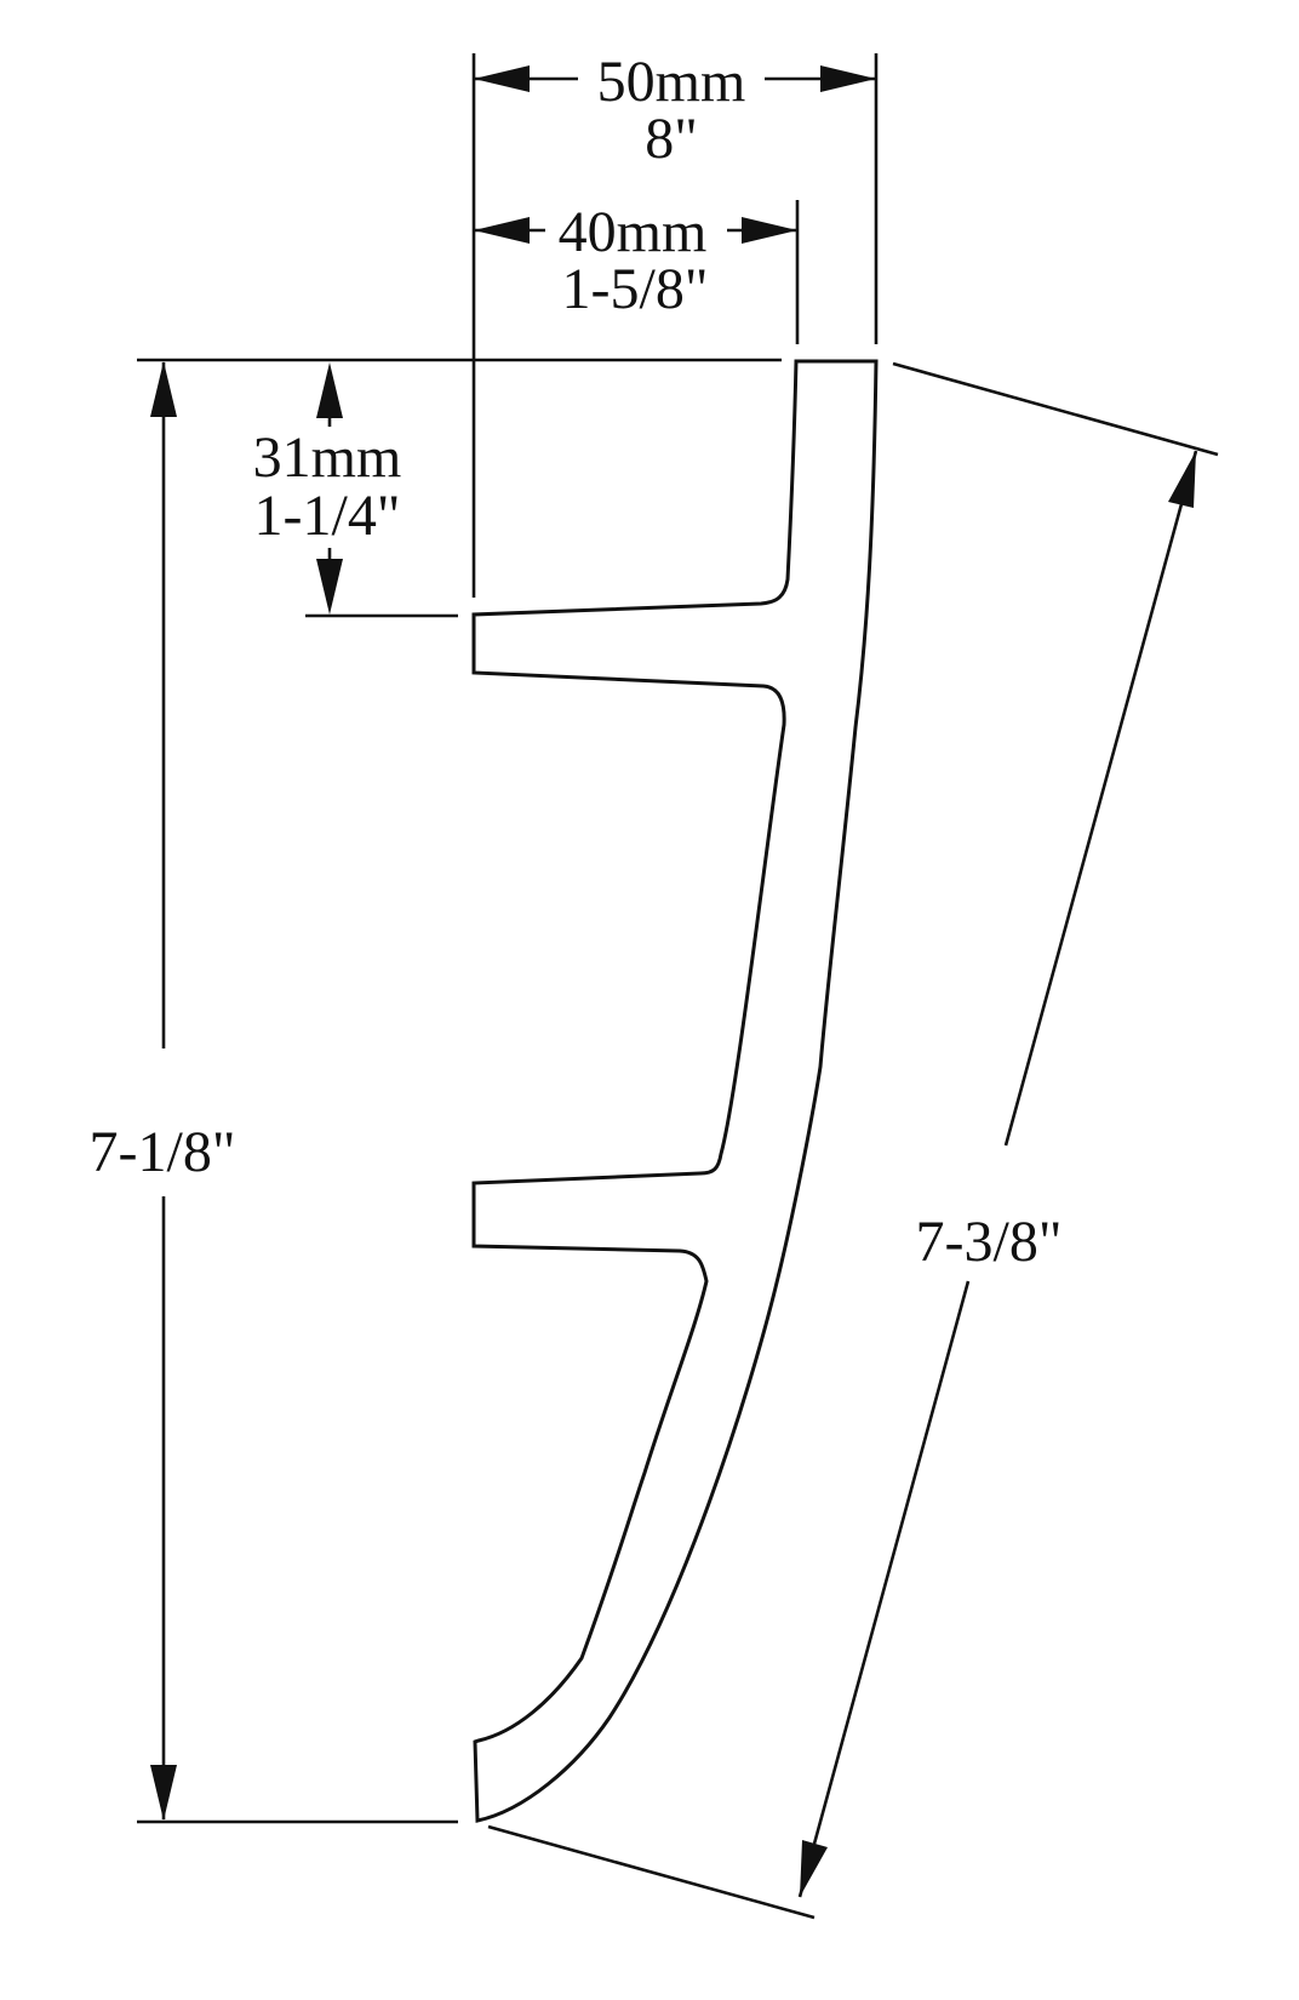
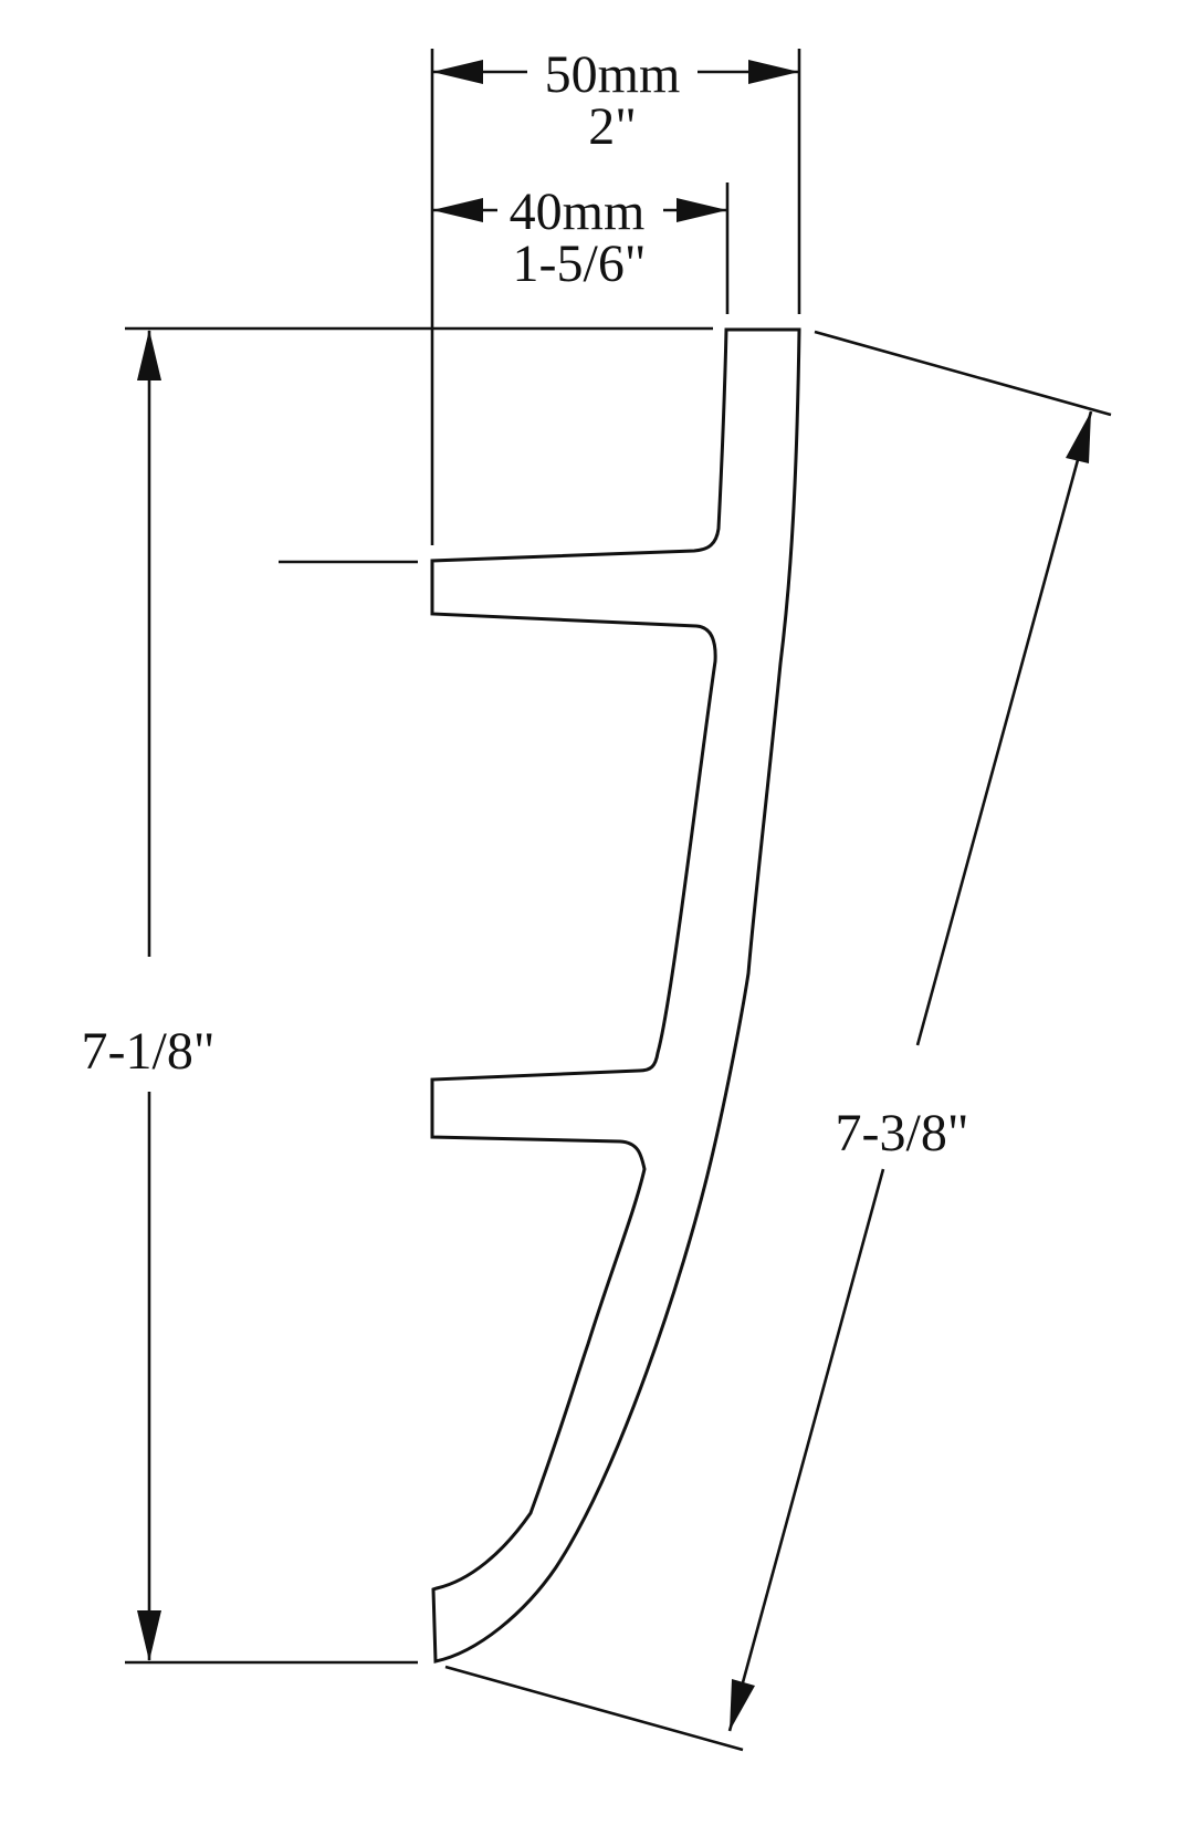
  50mm
- 8"
+ 2"
  40mm
- 1-5/8"
+ 1-5/6"
- 31mm
- 1-1/4"
  7-1/8"
  7-3/8"
